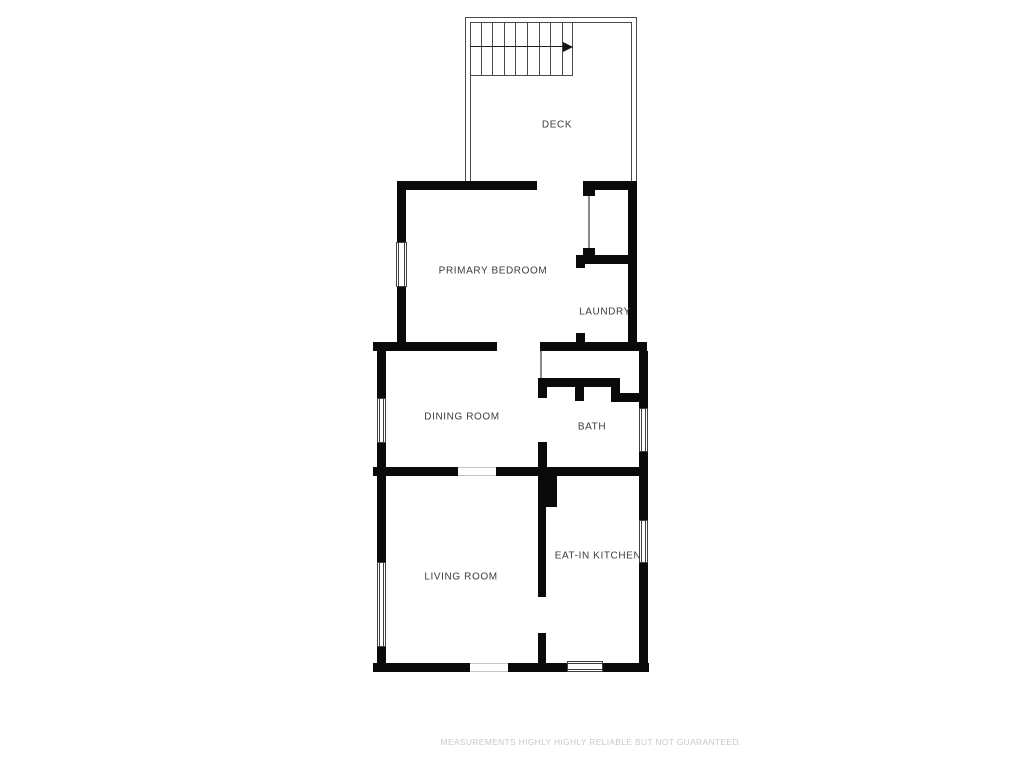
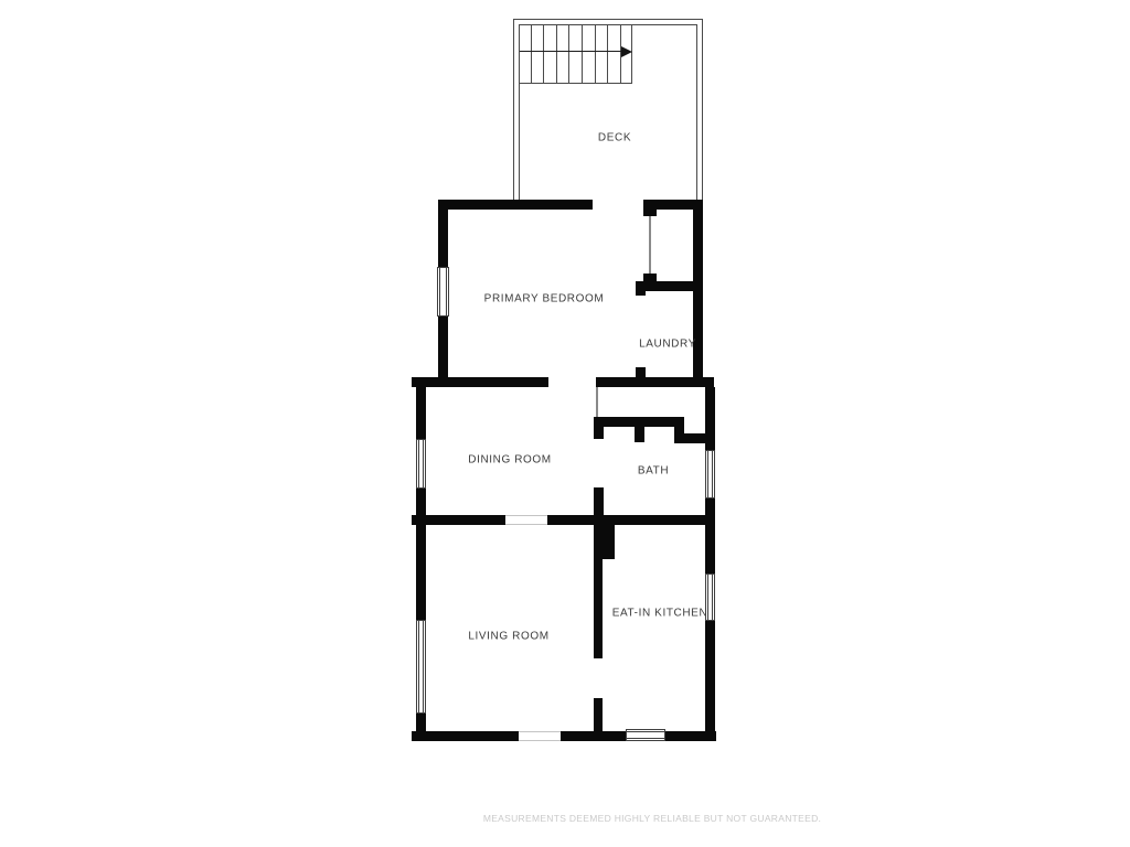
  DECK
  PRIMARY BEDROOM
  LAUNDRY
  DINING ROOM
  BATH
  LIVING ROOM
  EAT-IN KITCHEN
- MEASUREMENTS HIGHLY HIGHLY RELIABLE BUT NOT GUARANTEED.
+ MEASUREMENTS DEEMED HIGHLY RELIABLE BUT NOT GUARANTEED.
